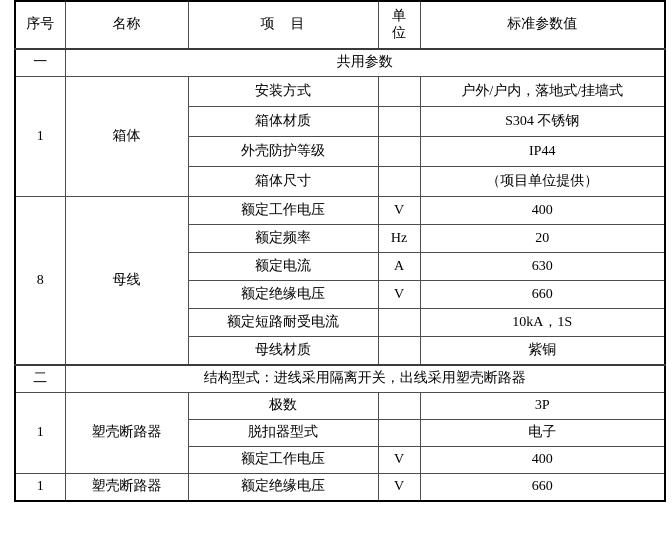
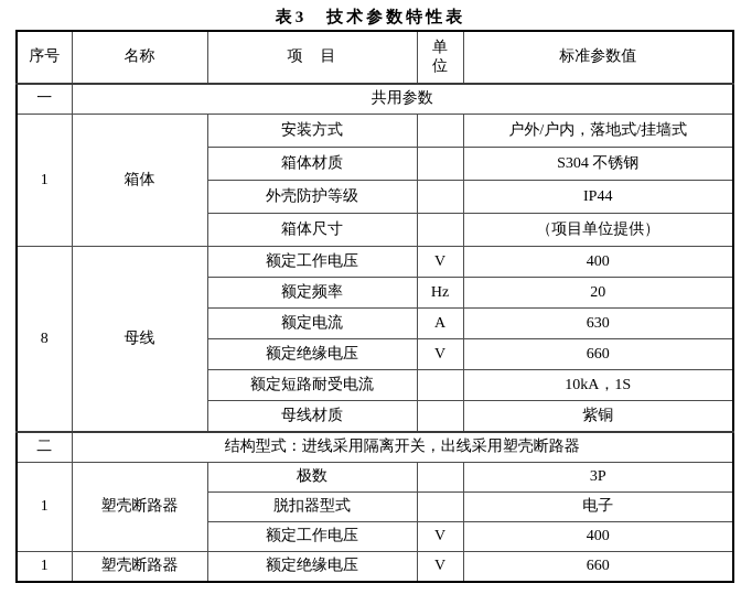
+ 表3 技术参数特性表
  序号	名称	项 目	单 位	标准参数值
  一	共用参数
  1	箱体	安装方式		户外/户内，落地式/挂墙式
  箱体材质		S304 不锈钢
  外壳防护等级		IP44
  箱体尺寸		（项目单位提供）
  8	母线	额定工作电压	V	400
  额定频率	Hz	20
  额定电流	A	630
  额定绝缘电压	V	660
  额定短路耐受电流		10kA，1S
  母线材质		紫铜
  二	结构型式：进线采用隔离开关，出线采用塑壳断路器
  1	塑壳断路器	极数		3P
  脱扣器型式		电子
  额定工作电压	V	400
  1	塑壳断路器	额定绝缘电压	V	660
